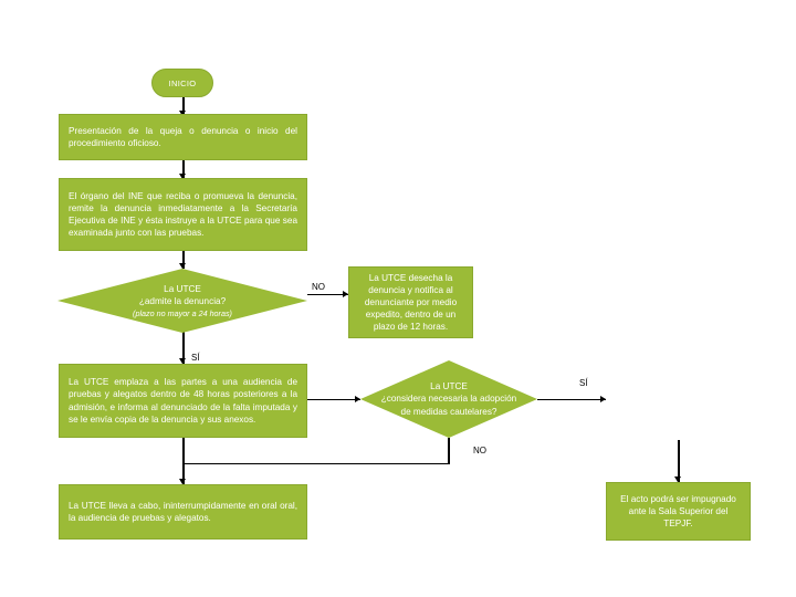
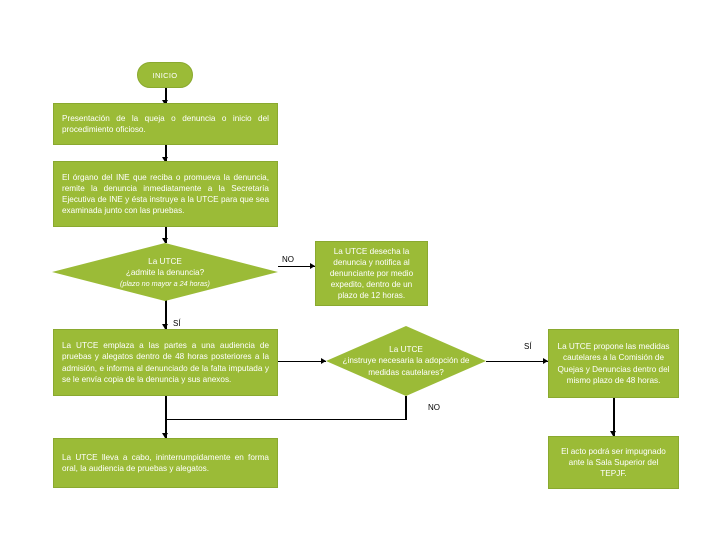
  NO
  SÍ
  SÍ
  NO
  INICIO
  Presentación de la queja o denuncia o inicio del procedimiento oficioso.
  El órgano del INE que reciba o promueva la denuncia, remite la denuncia inmediatamente a la Secretaría Ejecutiva de INE y ésta instruye a la UTCE para que sea examinada junto con las pruebas.
  La UTCE
  ¿admite la denuncia?
  (plazo no mayor a 24 horas)
  La UTCE desecha la denuncia y notifica al denunciante por medio expedito, dentro de un plazo de 12 horas.
  La UTCE emplaza a las partes a una audiencia de pruebas y alegatos dentro de 48 horas posteriores a la admisión, e informa al denunciado de la falta imputada y se le envía copia de la denuncia y sus anexos.
  La UTCE
- ¿considera necesaria la adopción de medidas cautelares?
+ ¿instruye necesaria la adopción de medidas cautelares?
+ La UTCE propone las medidas cautelares a la Comisión de Quejas y Denuncias dentro del mismo plazo de 48 horas.
- La UTCE lleva a cabo, ininterrumpidamente en oral oral, la audiencia de pruebas y alegatos.
+ La UTCE lleva a cabo, ininterrumpidamente en forma oral, la audiencia de pruebas y alegatos.
  El acto podrá ser impugnado ante la Sala Superior del TEPJF.
